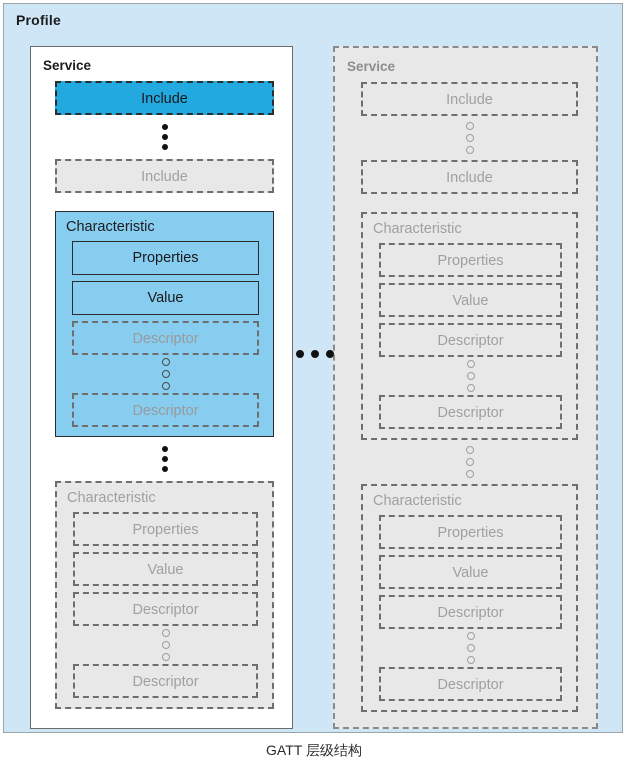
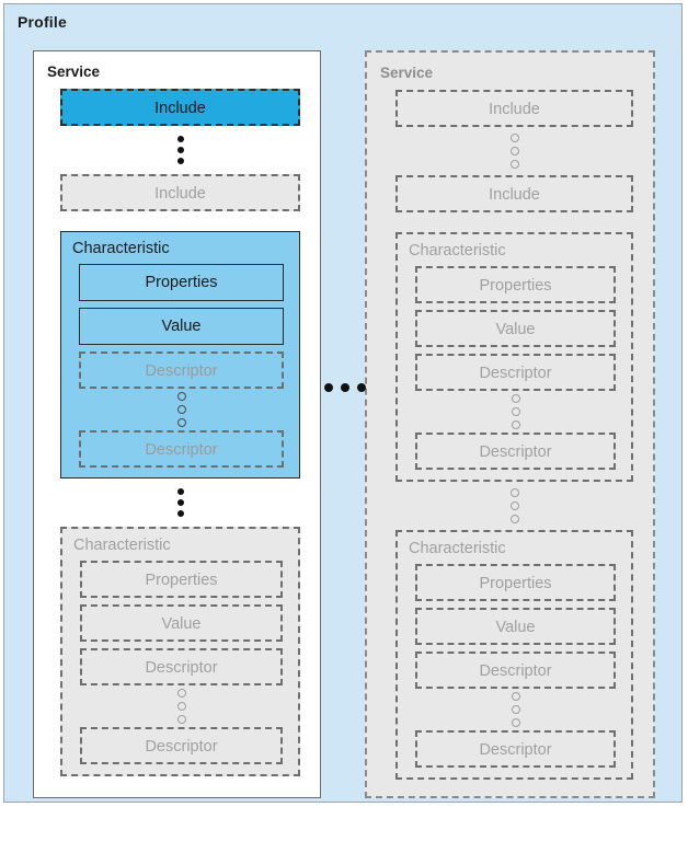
  Profile
  Service
  Include
  Include
  Characteristic
  Properties
  Value
  Descriptor
  Descriptor
  Characteristic
  Properties
  Value
  Descriptor
  Descriptor
  Service
  Include
  Include
  Characteristic
  Properties
  Value
  Descriptor
  Descriptor
  Characteristic
  Properties
  Value
  Descriptor
  Descriptor
- GATT 层级结构
